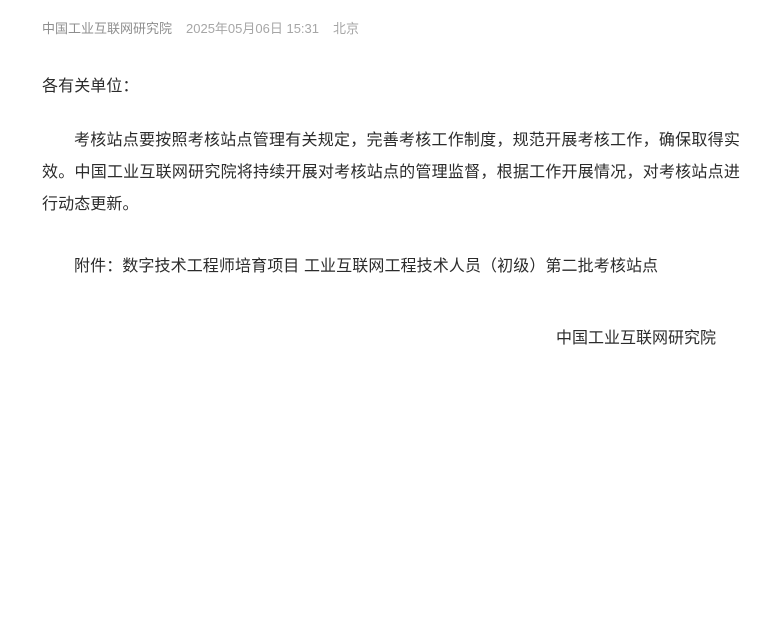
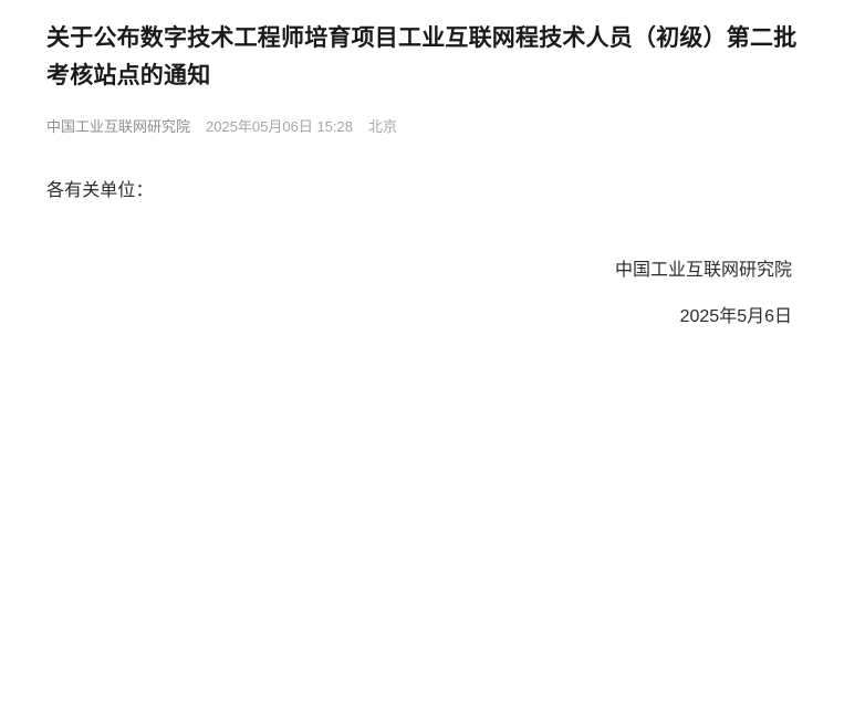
+ 关于公布数字技术工程师培育项目工业互联网程技术人员（初级）第二批考核站点的通知
  中国工业互联网研究院
- 2025年05月06日 15:31
+ 2025年05月06日 15:28
  北京
  各有关单位：
- 考核站点要按照考核站点管理有关规定，完善考核工作制度，规范开展考核工作，确保取得实效。中国工业互联网研究院将持续开展对考核站点的管理监督，根据工作开展情况，对考核站点进行动态更新。
- 附件：数字技术工程师培育项目 工业互联网工程技术人员（初级）第二批考核站点
  中国工业互联网研究院
+ 2025年5月6日
